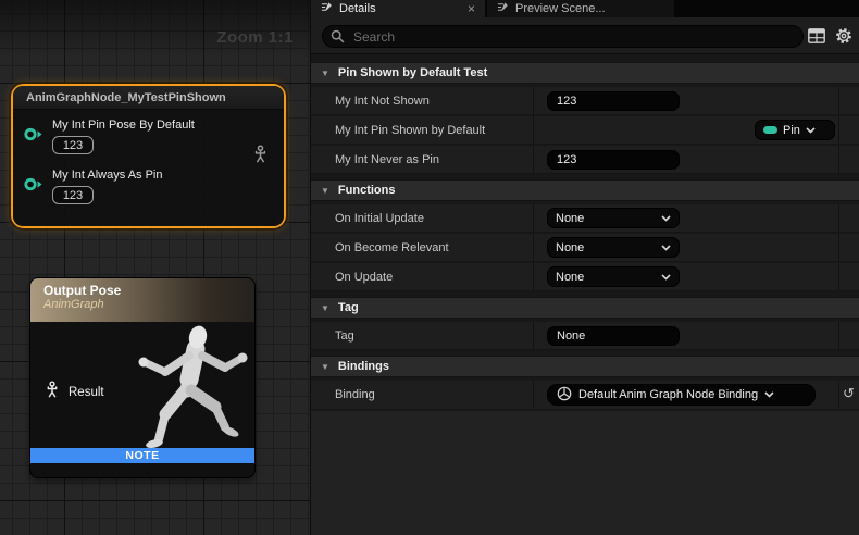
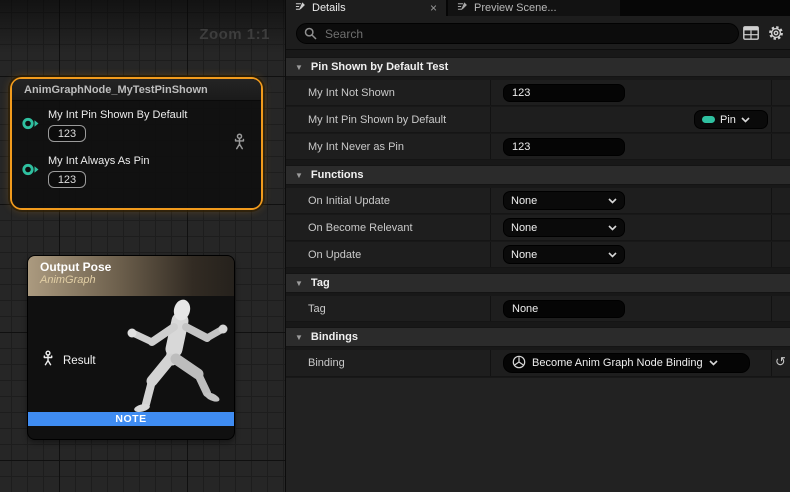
  Zoom 1:1
  AnimGraphNode_MyTestPinShown
- My Int Pin Pose By Default
+ My Int Pin Shown By Default
  123
  My Int Always As Pin
  123
  Output Pose
  AnimGraph
  Result
  NOTE
  Details
  ×
  Preview Scene...
  Search
  ▼
  Pin Shown by Default Test
  My Int Not Shown
  123
  My Int Pin Shown by Default
  Pin
  My Int Never as Pin
  123
  ▼
  Functions
  On Initial Update
  None
  On Become Relevant
  None
  On Update
  None
  ▼
  Tag
  Tag
  None
  ▼
  Bindings
  Binding
- Default Anim Graph Node Binding
+ Become Anim Graph Node Binding
  ↺
